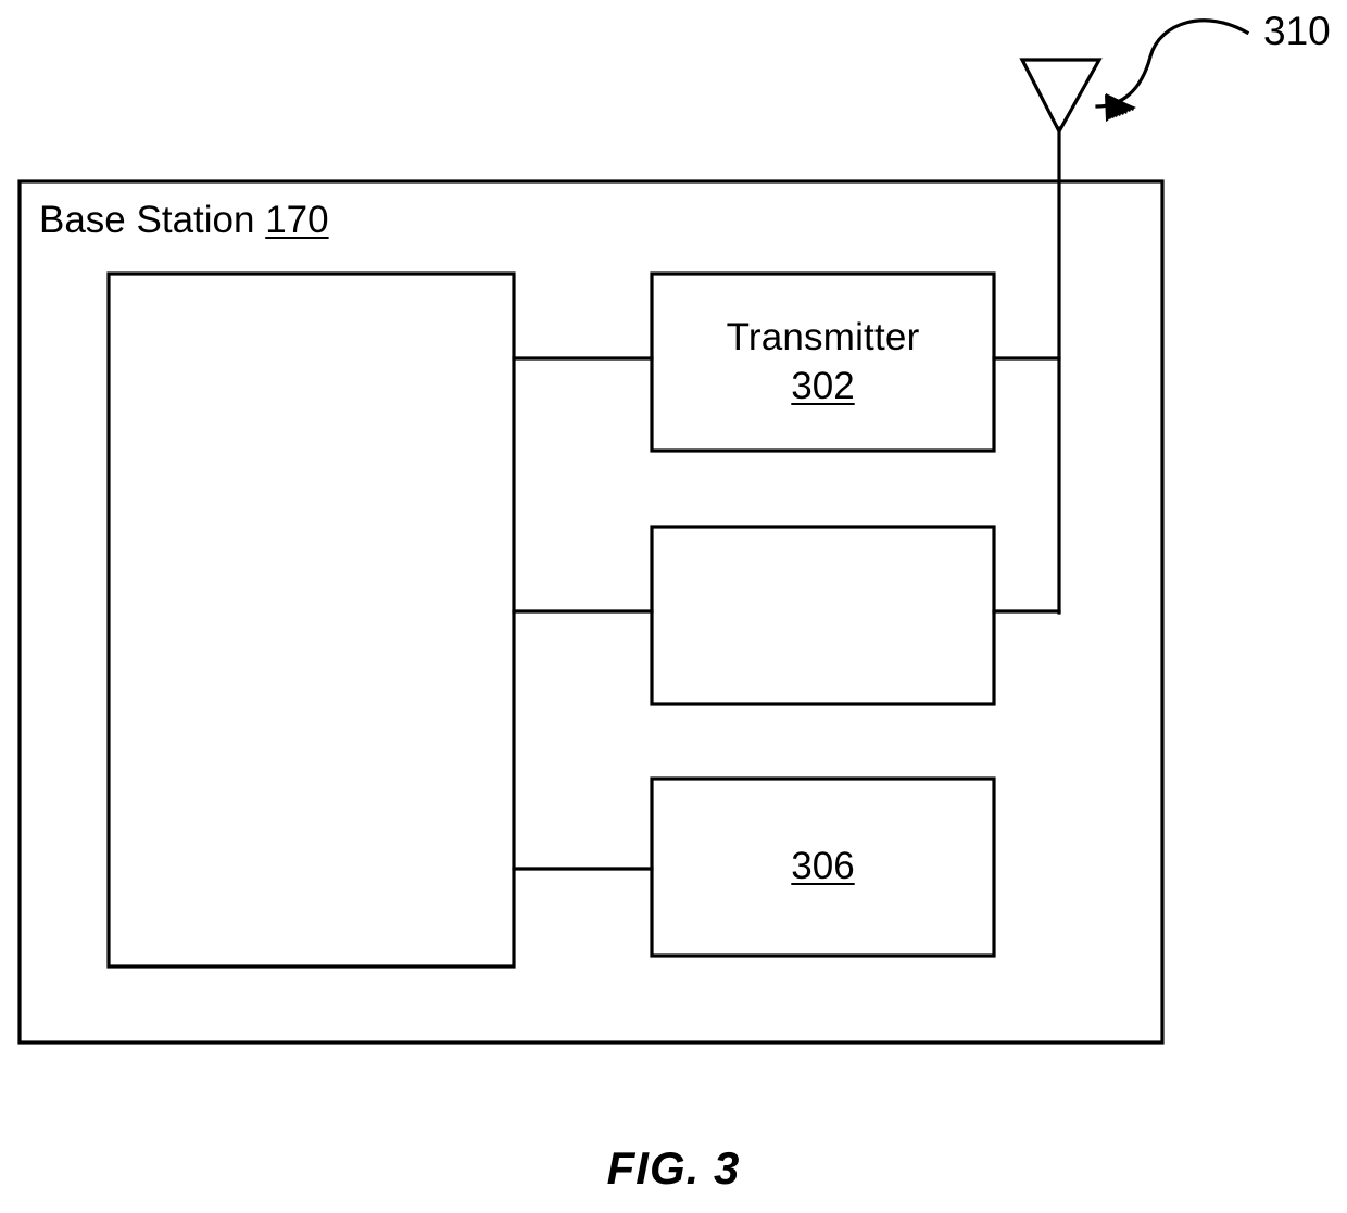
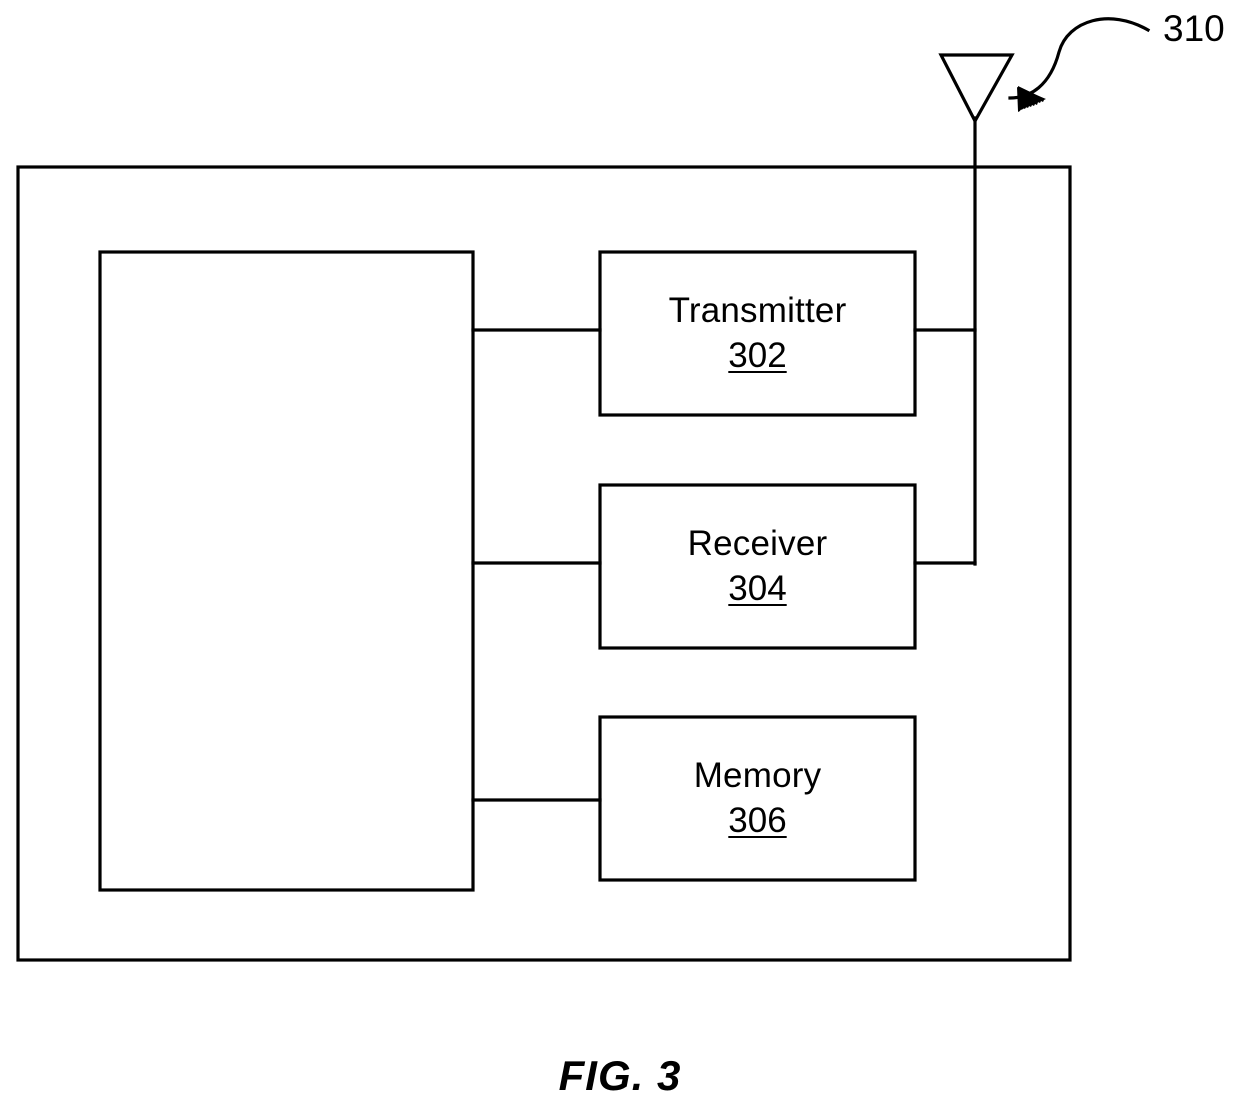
- Base Station 170
  Transmitter
  302
+ Receiver
+ 304
+ Memory
  306
  310
  FIG. 3
